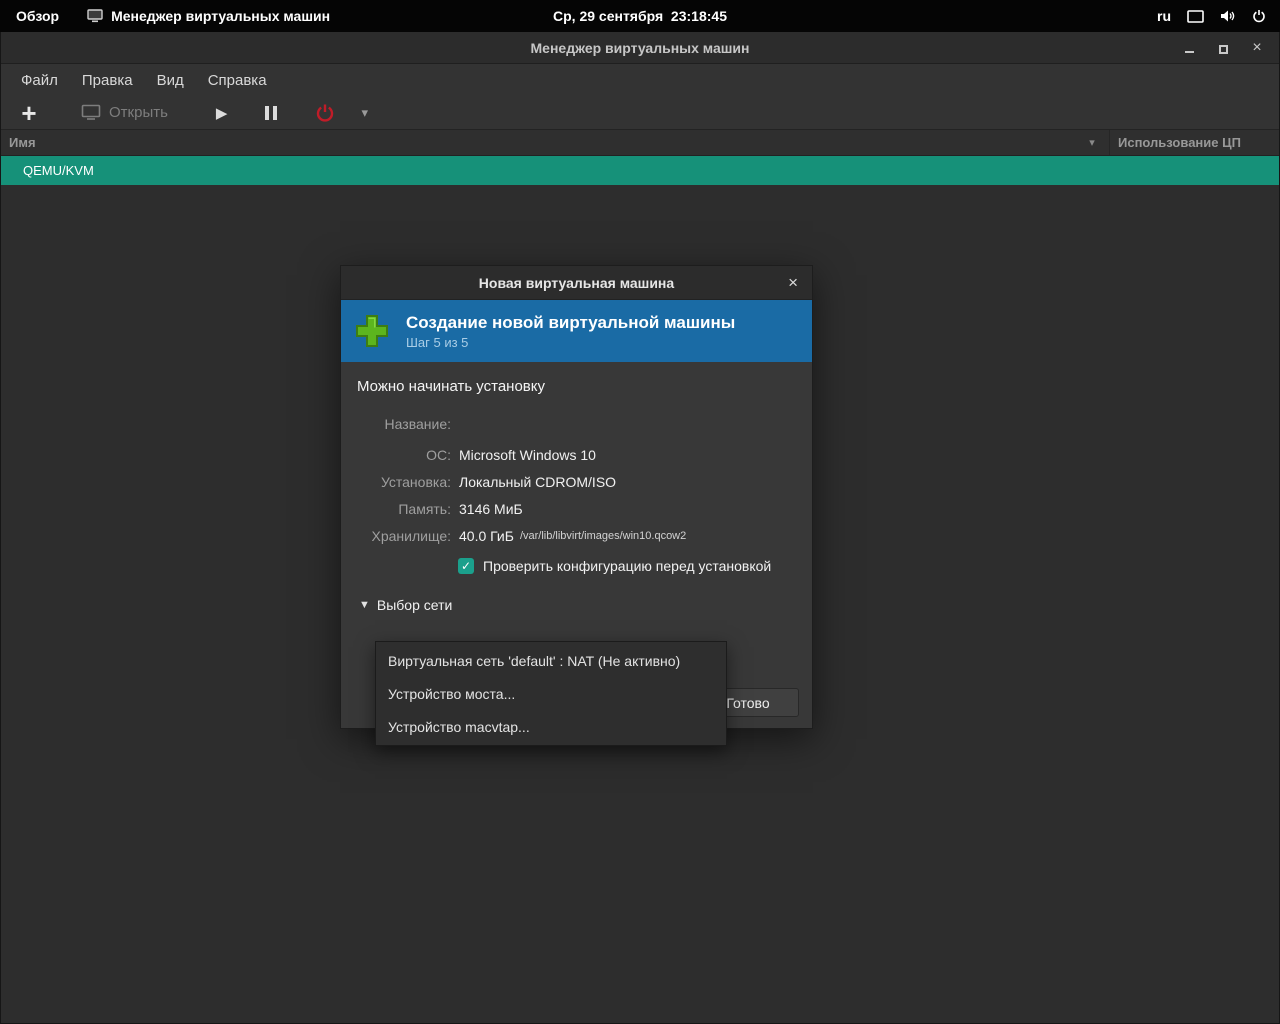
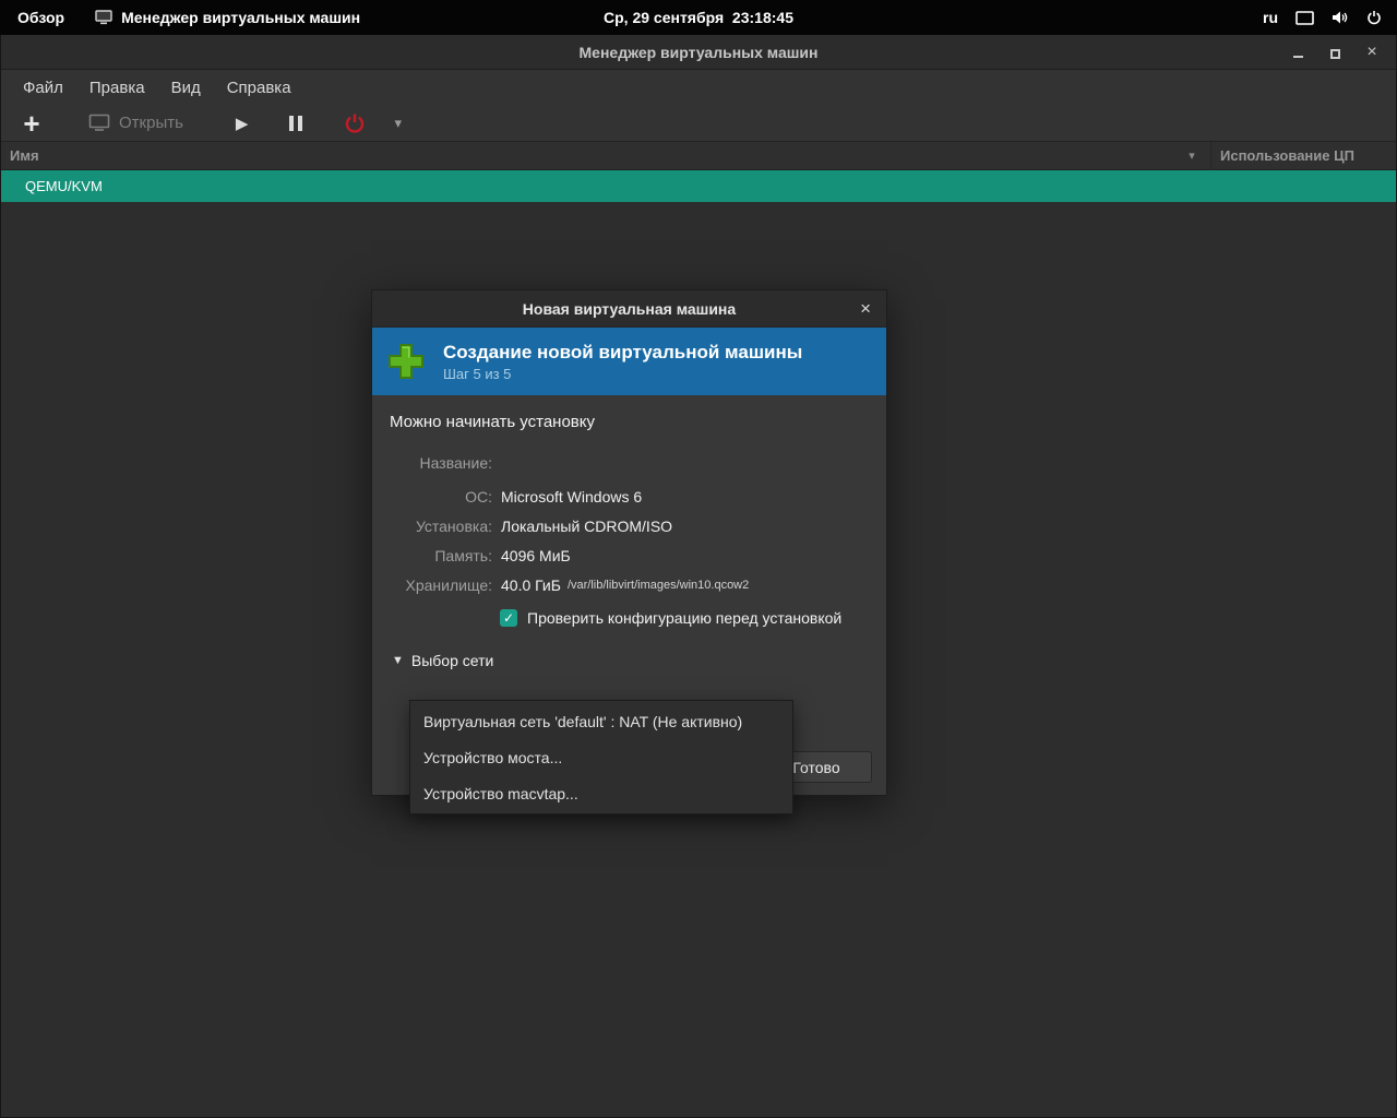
  Обзор
  Менеджер виртуальных машин
  Ср, 29 сентября 23:18:45
  ru
  Менеджер виртуальных машин
  ×
  Файл
  Правка
  Вид
  Справка
  +
  Открыть
  ▶
  ▾
  Имя
  ▾
  Использование ЦП
  QEMU/KVM
  Новая виртуальная машина
  ×
  Создание новой виртуальной машины
  Шаг 5 из 5
  Можно начинать установку
  Название:
  ОС:
- Microsoft Windows 10
+ Microsoft Windows 6
  Установка:
  Локальный CDROM/ISO
  Память:
- 3146 МиБ
+ 4096 МиБ
  Хранилище:
  40.0 ГиБ
  /var/lib/libvirt/images/win10.qcow2
  ✓
  Проверить конфигурацию перед установкой
  ▼
  Выбор сети
  Готово
  Виртуальная сеть 'default' : NAT (Не активно)
  Устройство моста...
  Устройство macvtap...
